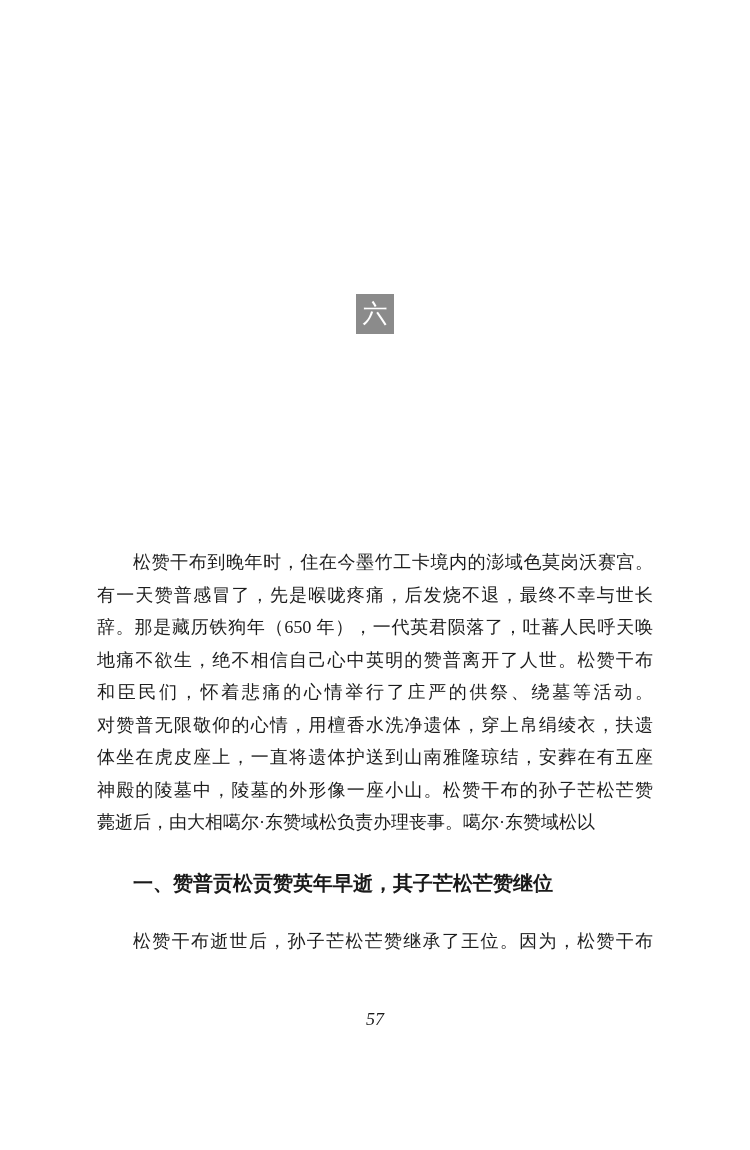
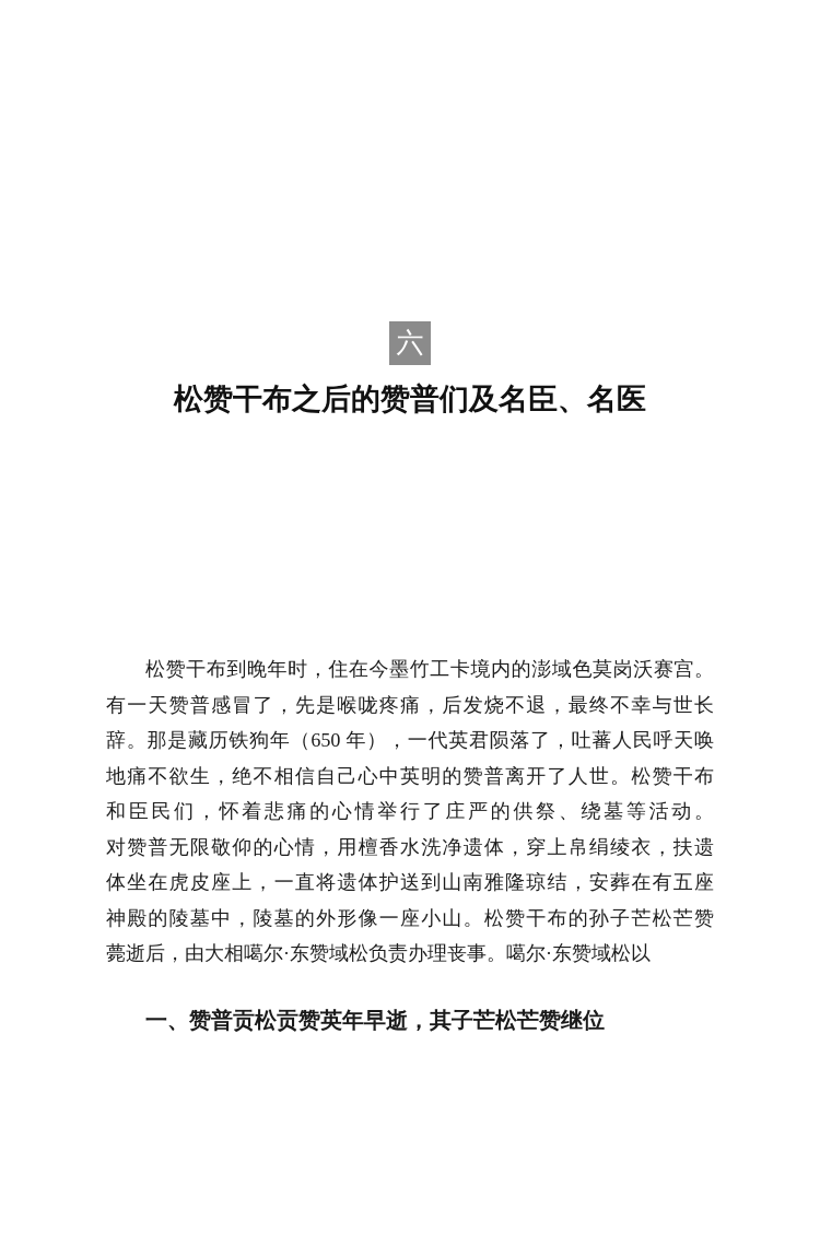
  六
+ 松赞干布之后的赞普们及名臣、名医
  松赞干布到晚年时，住在今墨竹工卡境内的澎域色莫岗沃赛宫。
  有一天赞普感冒了，先是喉咙疼痛，后发烧不退，最终不幸与世长
  辞。那是藏历铁狗年（650 年），一代英君陨落了，吐蕃人民呼天唤
  地痛不欲生，绝不相信自己心中英明的赞普离开了人世。松赞干布
  和臣民们，怀着悲痛的心情举行了庄严的供祭、绕墓等活动。
  对赞普无限敬仰的心情，用檀香水洗净遗体，穿上帛绢绫衣，扶遗
  体坐在虎皮座上，一直将遗体护送到山南雅隆琼结，安葬在有五座
  神殿的陵墓中，陵墓的外形像一座小山。松赞干布的孙子芒松芒赞
  薨逝后，由大相噶尔·东赞域松负责办理丧事。噶尔·东赞域松以
  一、赞普贡松贡赞英年早逝，其子芒松芒赞继位
- 松赞干布逝世后，孙子芒松芒赞继承了王位。因为，松赞干布
- 57
